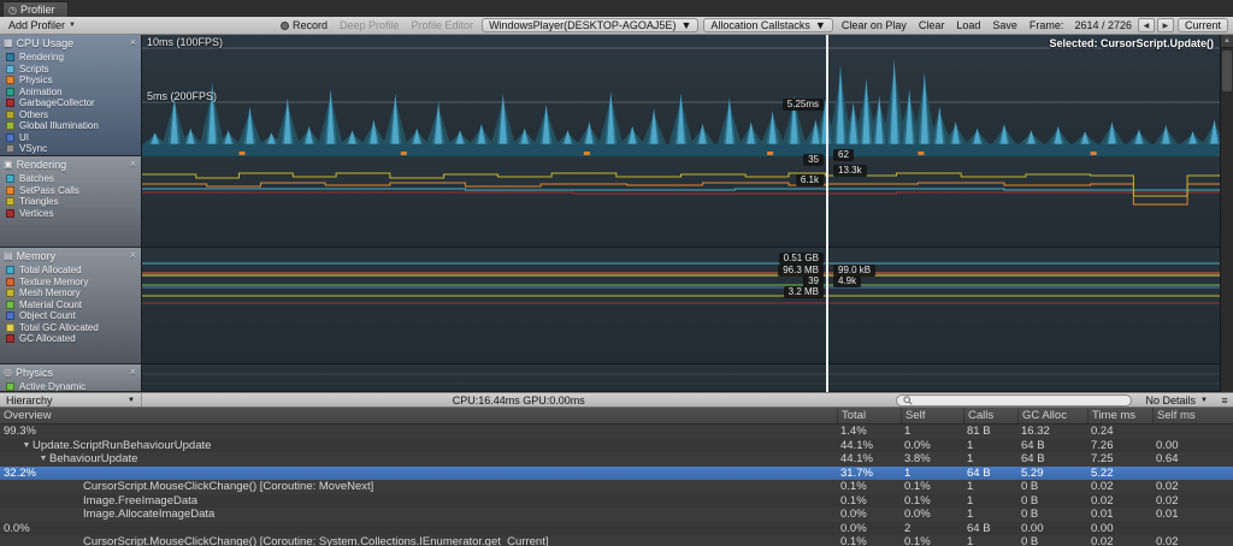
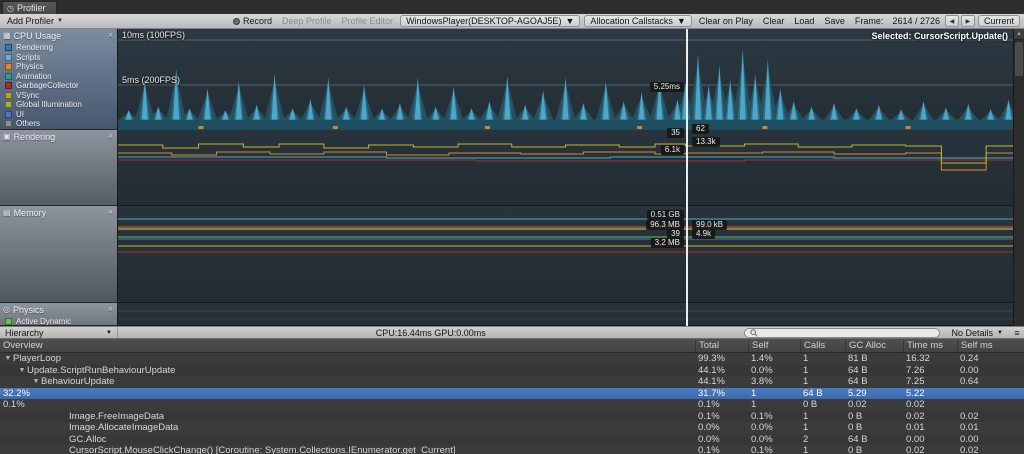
  ◷
  Profiler
  Add Profiler
  Record
  Deep Profile
  Profile Editor
  WindowsPlayer(DESKTOP-AGOAJ5E)
  ▼
  Allocation Callstacks
  ▼
  Clear on Play
  Clear
  Load
  Save
  Frame:
  2614 / 2726
  Current
  ▦
  CPU Usage
  ×
  Rendering
  Scripts
  Physics
  Animation
  GarbageCollector
- Others
+ VSync
  Global Illumination
  UI
- VSync
+ Others
  ▣
  Rendering
  ×
- Batches
- SetPass Calls
- Triangles
- Vertices
  ▤
  Memory
  ×
- Total Allocated
- Texture Memory
- Mesh Memory
- Material Count
- Object Count
- Total GC Allocated
- GC Allocated
  ◎
  Physics
  ×
  Active Dynamic
  10ms (100FPS)
  5ms (200FPS)
  Selected: CursorScript.Update()
  5.25ms
  62
  35
  13.3k
  6.1k
  0.51 GB
  96.3 MB
  99.0 kB
  39
  4.9k
  3.2 MB
  Hierarchy
  CPU:16.44ms GPU:0.00ms
  No Details
  ≡
  Overview
  Total
  Self
  Calls
  GC Alloc
  Time ms
  Self ms
+ PlayerLoop
  99.3%
  1.4%
  1
  81 B
  16.32
  0.24
  Update.ScriptRunBehaviourUpdate
  44.1%
  0.0%
  1
  64 B
  7.26
  0.00
  BehaviourUpdate
  44.1%
  3.8%
  1
  64 B
  7.25
  0.64
  32.2%
  31.7%
  1
  64 B
  5.29
  5.22
- CursorScript.MouseClickChange() [Coroutine: MoveNext]
  0.1%
  0.1%
  1
  0 B
  0.02
  0.02
  Image.FreeImageData
  0.1%
  0.1%
  1
  0 B
  0.02
  0.02
  Image.AllocateImageData
  0.0%
  0.0%
  1
  0 B
  0.01
  0.01
+ GC.Alloc
  0.0%
  0.0%
  2
  64 B
  0.00
  0.00
  CursorScript.MouseClickChange() [Coroutine: System.Collections.IEnumerator.get_Current]
  0.1%
  0.1%
  1
  0 B
  0.02
  0.02
